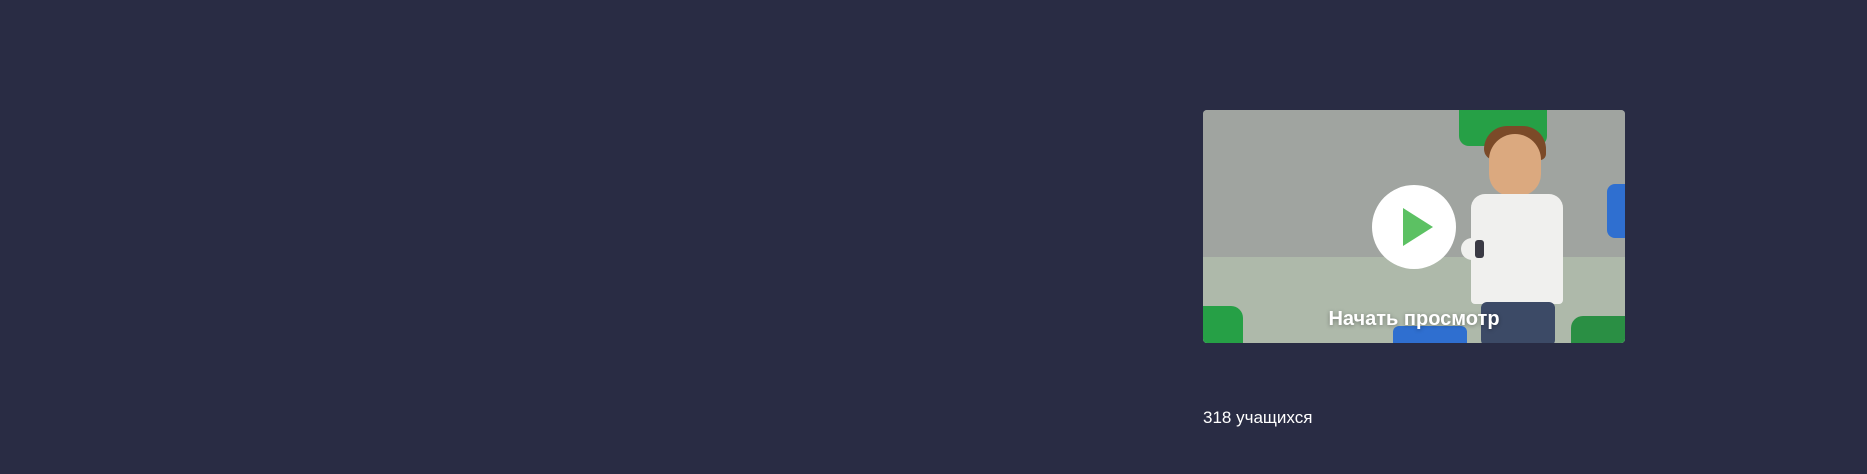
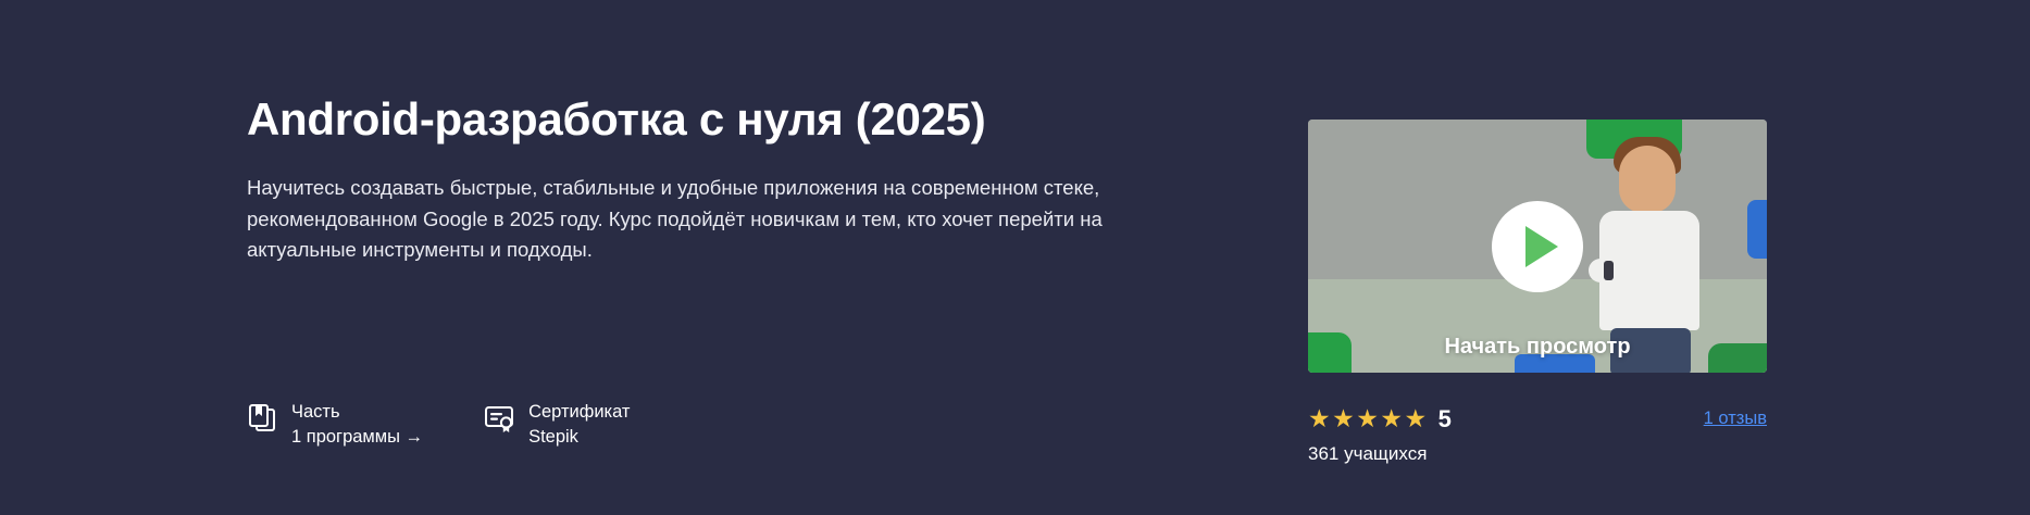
+ Android-разработка с нуля (2025)
+ Научитесь создавать быстрые, стабильные и удобные приложения на современном стеке, рекомендованном Google в 2025 году. Курс подойдёт новичкам и тем, кто хочет перейти на актуальные инструменты и подходы.
+ Часть
+ 1 программы →
+ Сертификат
+ Stepik
  Начать просмотр
+ ★★★★★
+ 5
+ 1 отзыв
- 318 учащихся
+ 361 учащихся
